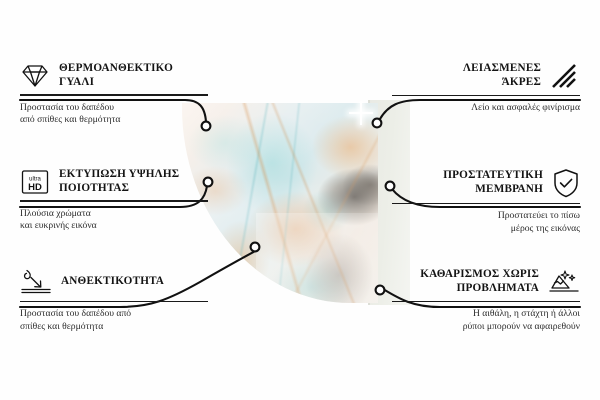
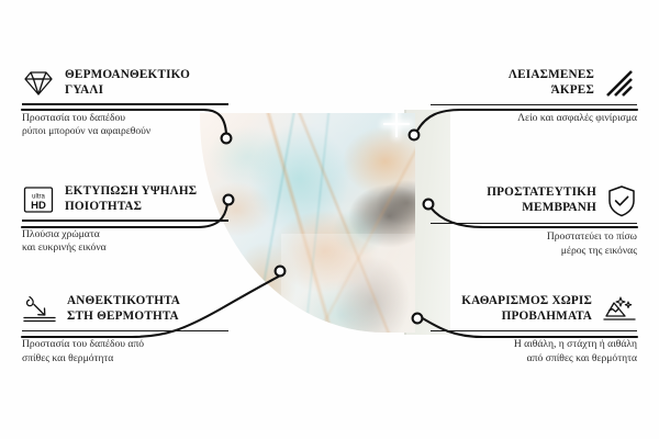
  ΘΕΡΜΟΑΝΘΕΚΤΙΚΟ
  ΓΥΑΛΙ
  Προστασία του δαπέδου
- από σπίθες και θερμότητα
+ ρύποι μπορούν να αφαιρεθούν
  HD
  ΕΚΤΥΠΩΣΗ ΥΨΗΛΗΣ
  ΠΟΙΟΤΗΤΑΣ
  Πλούσια χρώματα
  και ευκρινής εικόνα
  ΑΝΘΕΚΤΙΚΟΤΗΤΑ
+ ΣΤΗ ΘΕΡΜΟΤΗΤΑ
  Προστασία του δαπέδου από
  σπίθες και θερμότητα
  ΛΕΙΑΣΜΕΝΕΣ
  ΆΚΡΕΣ
  Λείο και ασφαλές φινίρισμα
  ΠΡΟΣΤΑΤΕΥΤΙΚΗ
  ΜΕΜΒΡΑΝΗ
  Προστατεύει το πίσω
  μέρος της εικόνας
  ΚΑΘΑΡΙΣΜΟΣ ΧΩΡΙΣ
  ΠΡΟΒΛΗΜΑΤΑ
- Η αιθάλη, η στάχτη ή άλλοι
+ Η αιθάλη, η στάχτη ή αιθάλη
- ρύποι μπορούν να αφαιρεθούν
+ από σπίθες και θερμότητα
